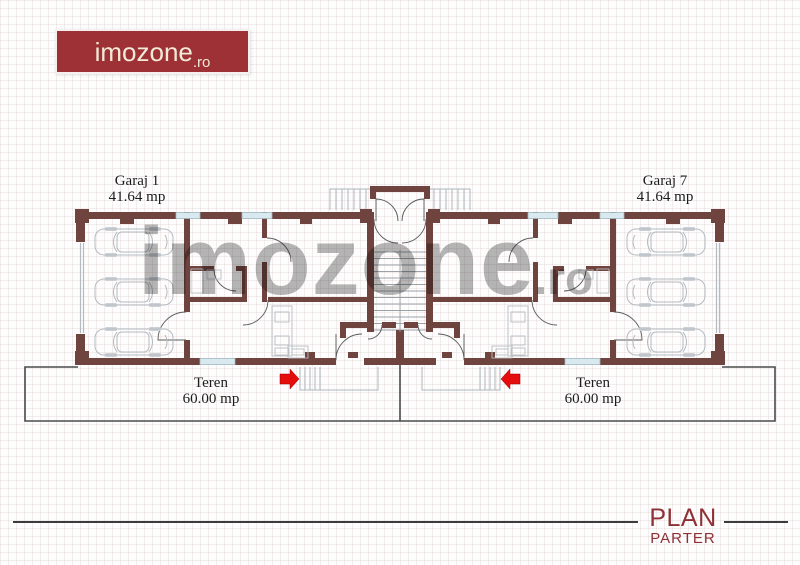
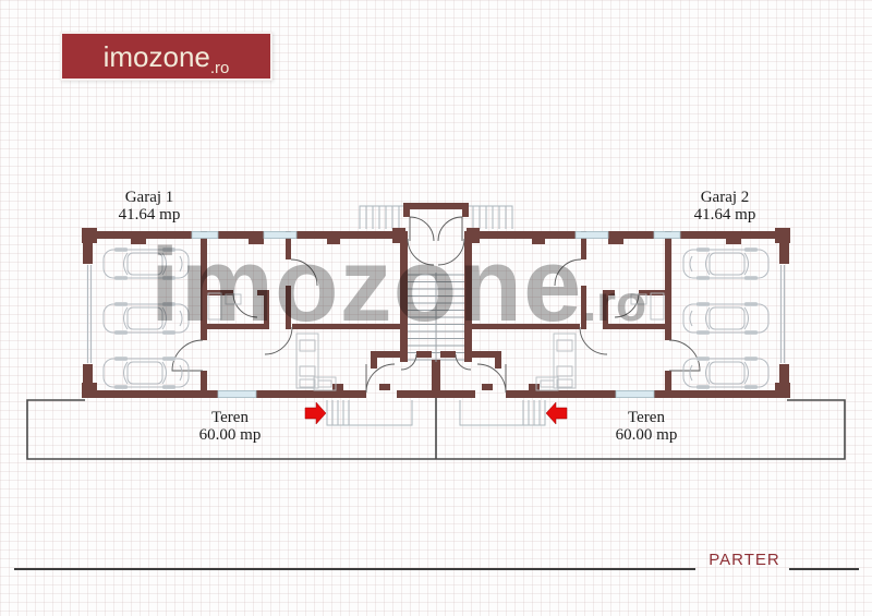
  imozone
  .ro
  imozone
  .ro
  Garaj 1
  41.64 mp
- Garaj 7
+ Garaj 2
  41.64 mp
  Teren
  60.00 mp
  Teren
  60.00 mp
- PLAN
  PARTER
